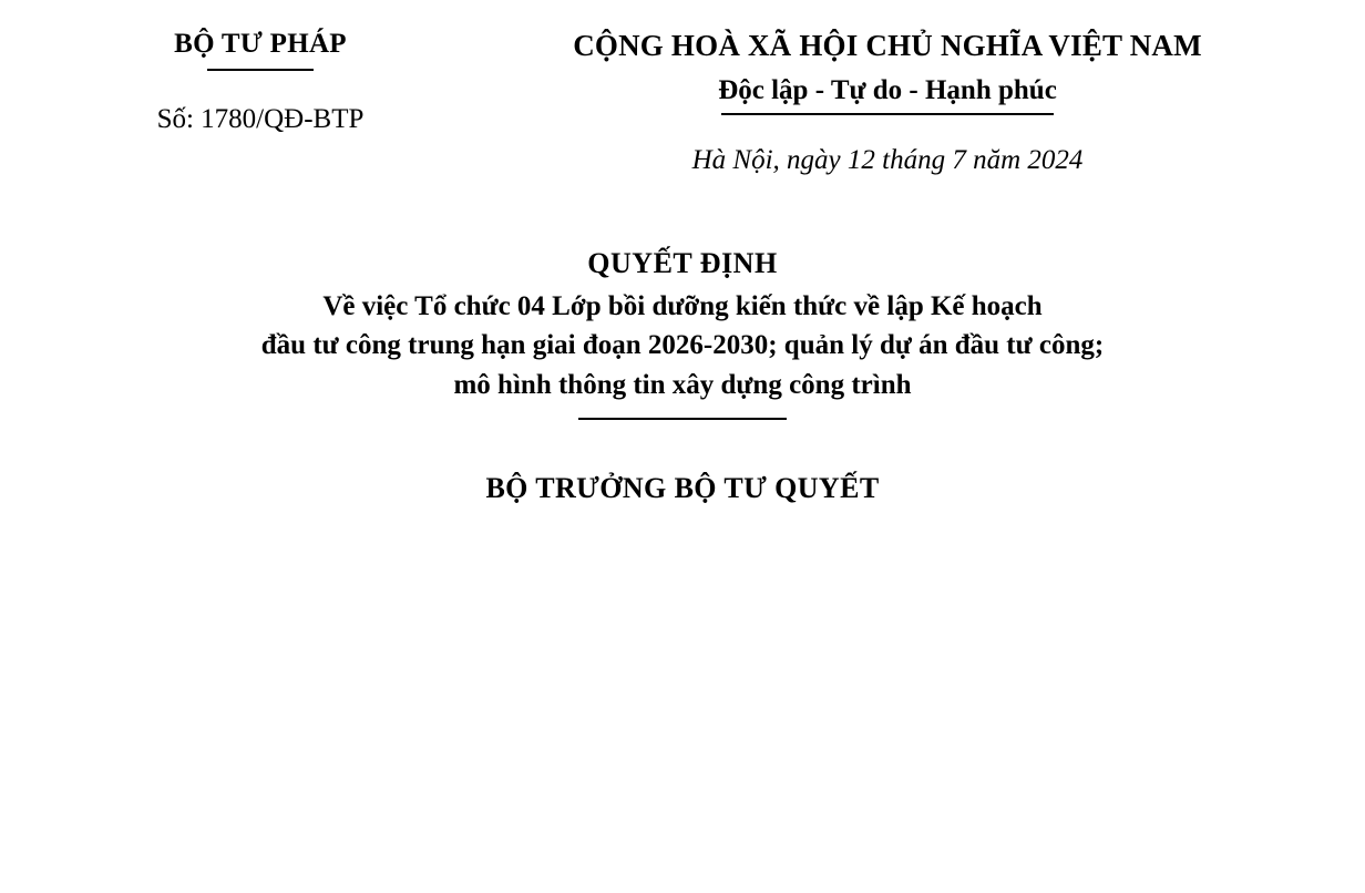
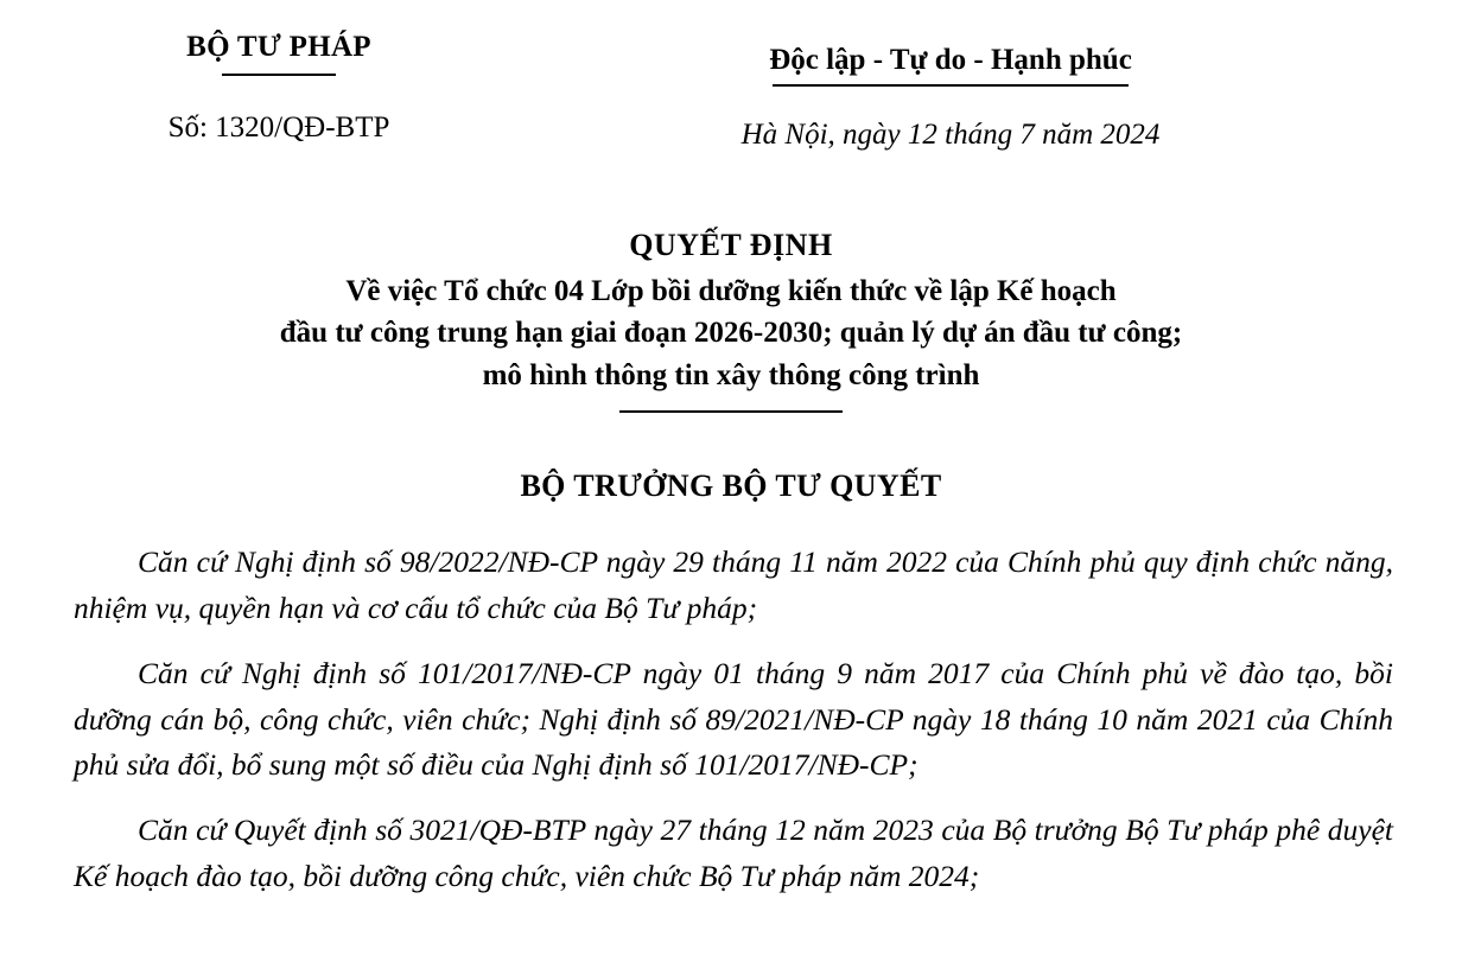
  BỘ TƯ PHÁP
- Số: 1780/QĐ-BTP
+ Số: 1320/QĐ-BTP
- CỘNG HOÀ XÃ HỘI CHỦ NGHĨA VIỆT NAM
  Độc lập - Tự do - Hạnh phúc
  Hà Nội, ngày 12 tháng 7 năm 2024
  QUYẾT ĐỊNH
  Về việc Tổ chức 04 Lớp bồi dưỡng kiến thức về lập Kế hoạch
  đầu tư công trung hạn giai đoạn 2026-2030; quản lý dự án đầu tư công;
- mô hình thông tin xây dựng công trình
+ mô hình thông tin xây thông công trình
  BỘ TRƯỞNG BỘ TƯ QUYẾT
+ Căn cứ Nghị định số 98/2022/NĐ-CP ngày 29 tháng 11 năm 2022 của Chính phủ quy định chức năng, nhiệm vụ, quyền hạn và cơ cấu tổ chức của Bộ Tư pháp;
+ Căn cứ Nghị định số 101/2017/NĐ-CP ngày 01 tháng 9 năm 2017 của Chính phủ về đào tạo, bồi dưỡng cán bộ, công chức, viên chức; Nghị định số 89/2021/NĐ-CP ngày 18 tháng 10 năm 2021 của Chính phủ sửa đổi, bổ sung một số điều của Nghị định số 101/2017/NĐ-CP;
+ Căn cứ Quyết định số 3021/QĐ-BTP ngày 27 tháng 12 năm 2023 của Bộ trưởng Bộ Tư pháp phê duyệt Kế hoạch đào tạo, bồi dưỡng công chức, viên chức Bộ Tư pháp năm 2024;
